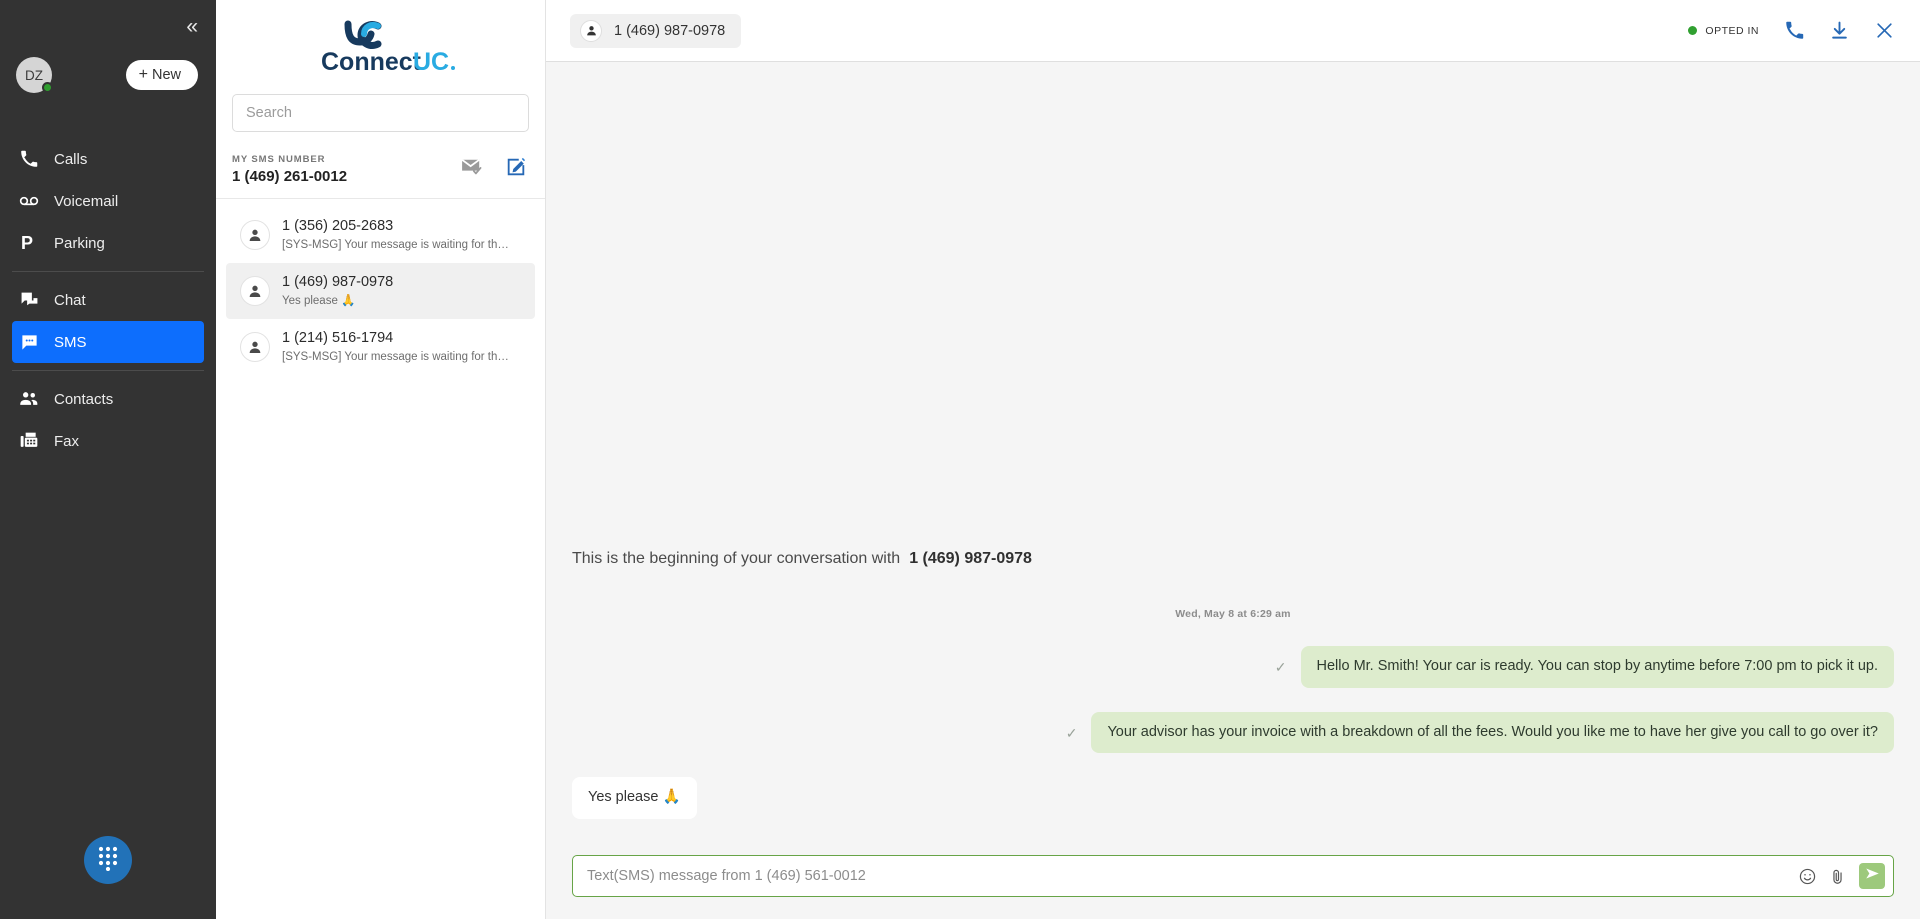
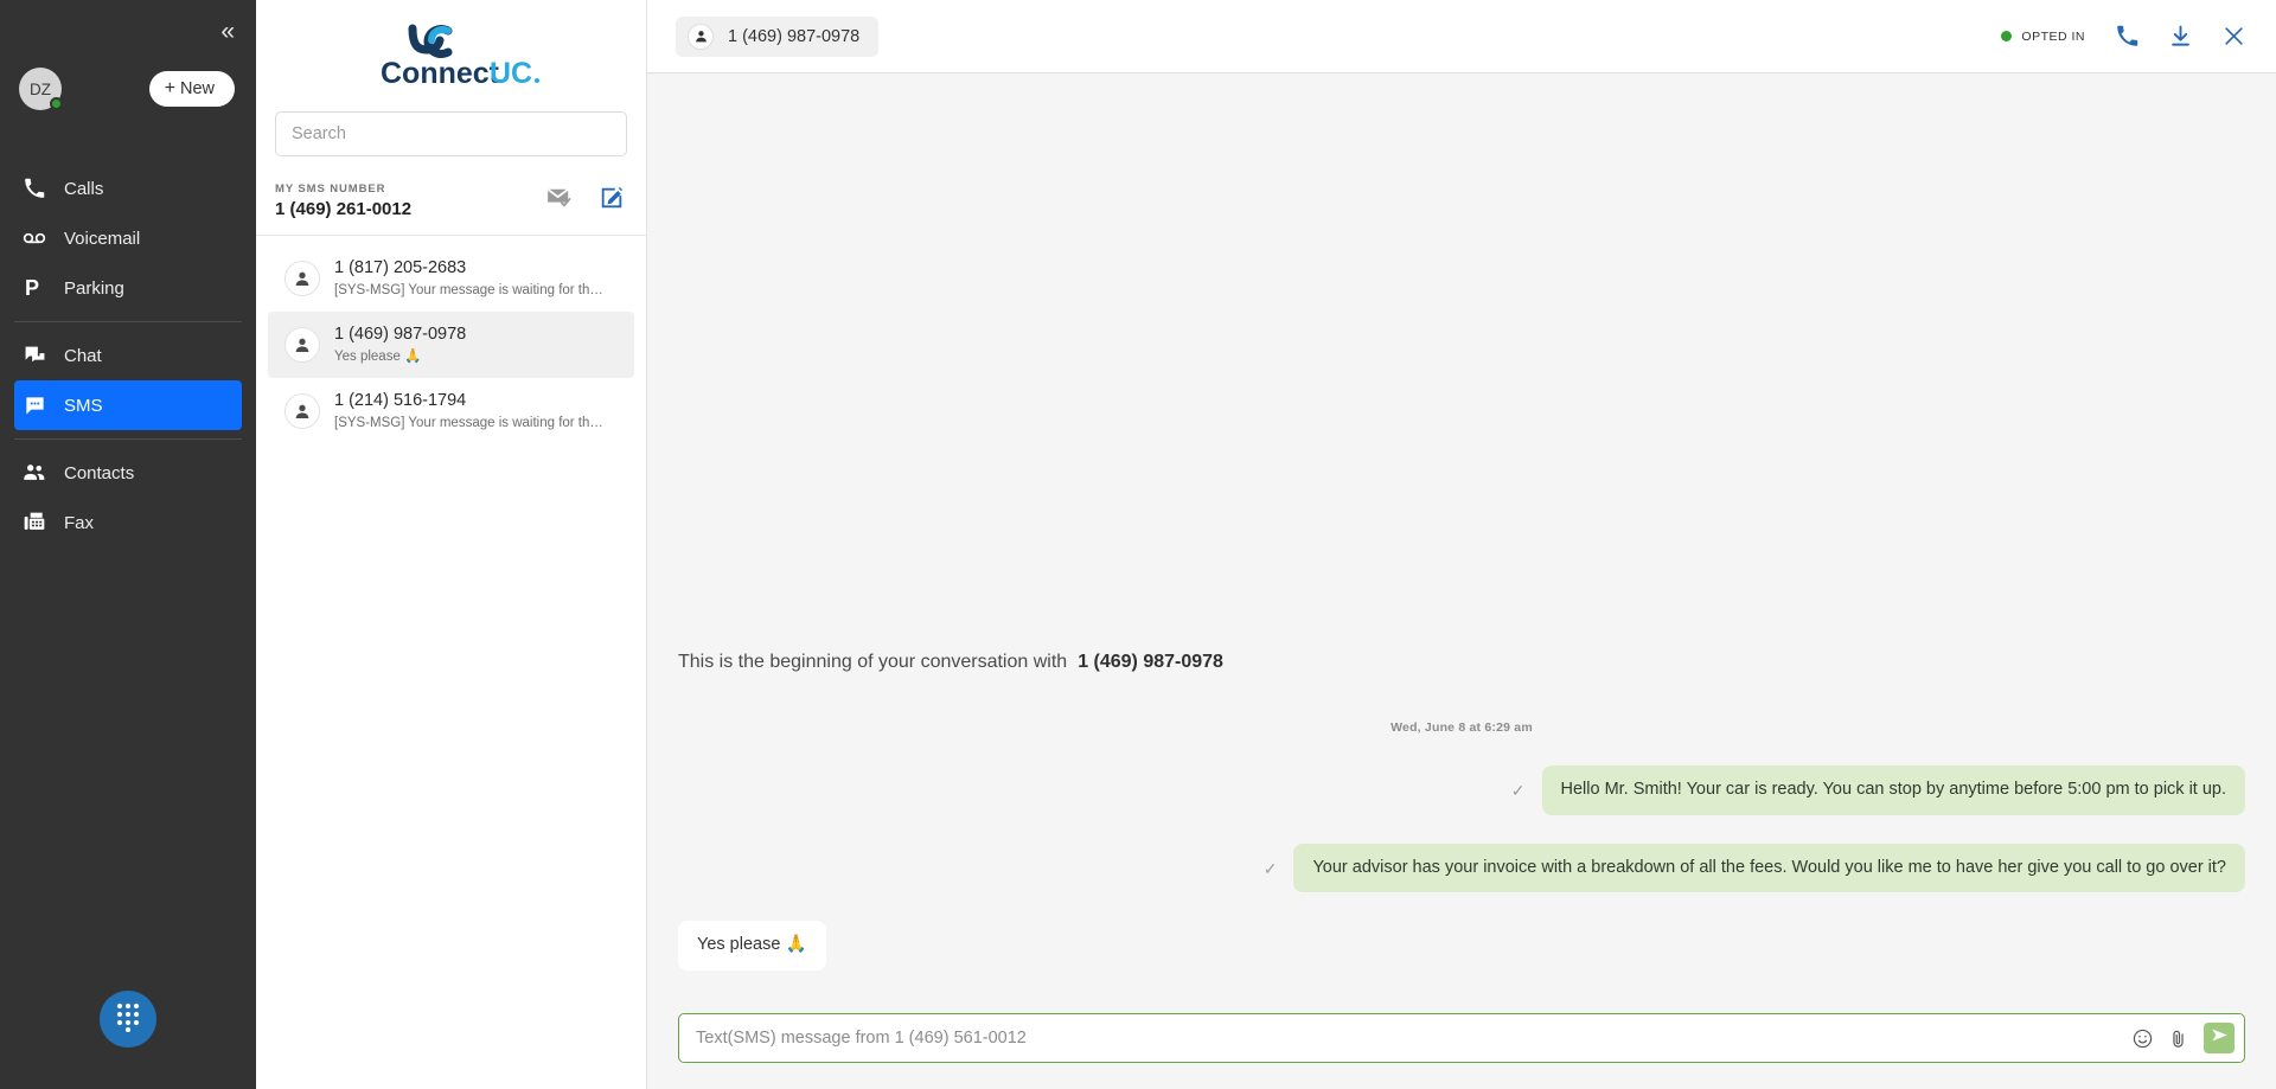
  «
  DZ
  +
  New
  Calls
  Voicemail
  P
  Parking
  Chat
  SMS
  Contacts
  Fax
  Connect
  UC
  Search
  MY SMS NUMBER
  1 (469) 261-0012
- 1 (356) 205-2683
+ 1 (817) 205-2683
  [SYS-MSG] Your message is waiting for the...
  1 (469) 987-0978
  Yes please 🙏
  1 (214) 516-1794
  [SYS-MSG] Your message is waiting for the...
  1 (469) 987-0978
  OPTED IN
  This is the beginning of your conversation with
  1 (469) 987-0978
- Wed, May 8 at 6:29 am
+ Wed, June 8 at 6:29 am
  ✓
- Hello Mr. Smith! Your car is ready. You can stop by anytime before 7:00 pm to pick it up.
+ Hello Mr. Smith! Your car is ready. You can stop by anytime before 5:00 pm to pick it up.
  ✓
  Your advisor has your invoice with a breakdown of all the fees. Would you like me to have her give you call to go over it?
  Yes please 🙏
  Text(SMS) message from 1 (469) 561-0012
